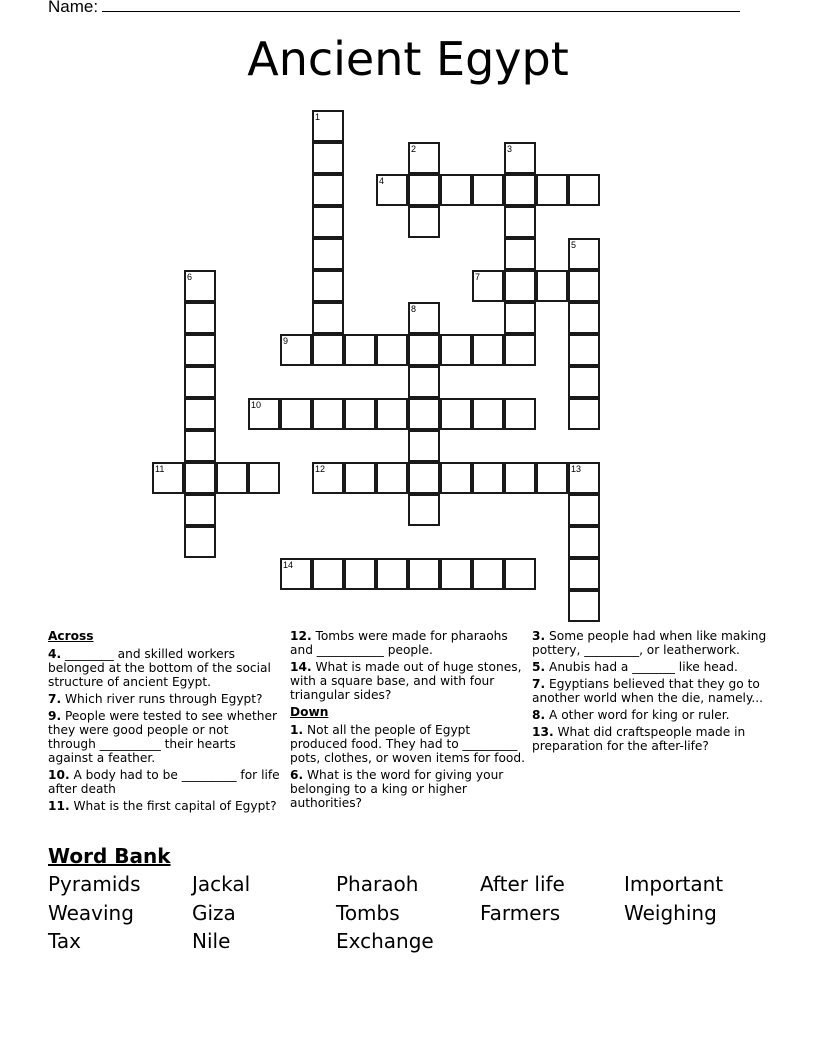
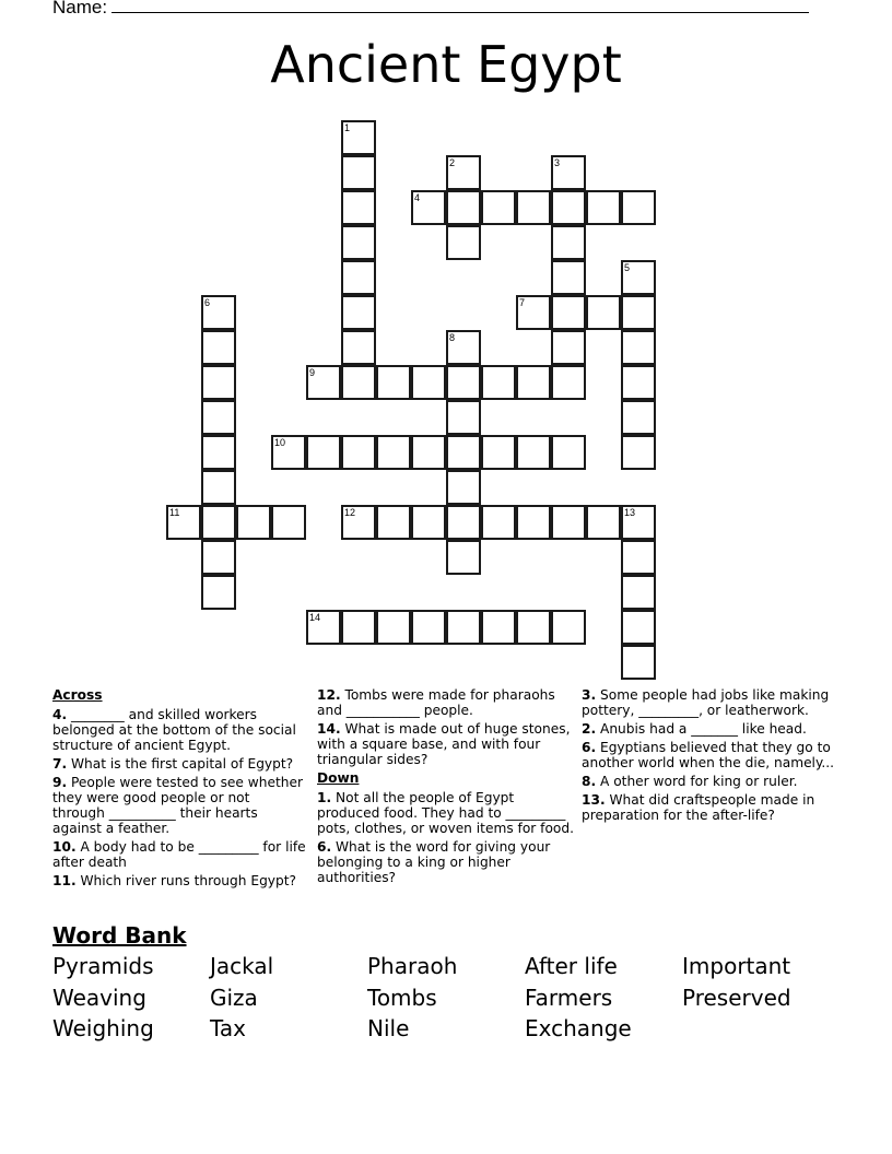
  Name:
  Ancient Egypt
  1
  2
  3
  4
  5
  6
  7
  8
  9
  10
  11
  12
  13
  14
  Across
  4. ________ and skilled workers belonged at the bottom of the social structure of ancient Egypt.
- 7. Which river runs through Egypt?
+ 7. What is the first capital of Egypt?
  9. People were tested to see whether they were good people or not through __________ their hearts against a feather.
  10. A body had to be _________ for life after death
- 11. What is the first capital of Egypt?
+ 11. Which river runs through Egypt?
  12. Tombs were made for pharaohs and ___________ people.
  14. What is made out of huge stones, with a square base, and with four triangular sides?
  Down
  1. Not all the people of Egypt produced food. They had to _________ pots, clothes, or woven items for food.
  6. What is the word for giving your belonging to a king or higher authorities?
- 3. Some people had when like making pottery, _________, or leatherwork.
+ 3. Some people had jobs like making pottery, _________, or leatherwork.
- 5. Anubis had a _______ like head.
+ 2. Anubis had a _______ like head.
- 7. Egyptians believed that they go to another world when the die, namely...
+ 6. Egyptians believed that they go to another world when the die, namely...
  8. A other word for king or ruler.
  13. What did craftspeople made in preparation for the after-life?
  Word Bank
  Pyramids
  Jackal
  Pharaoh
  After life
  Important
  Weaving
  Giza
  Tombs
  Farmers
+ Preserved
  Weighing
  Tax
  Nile
  Exchange
